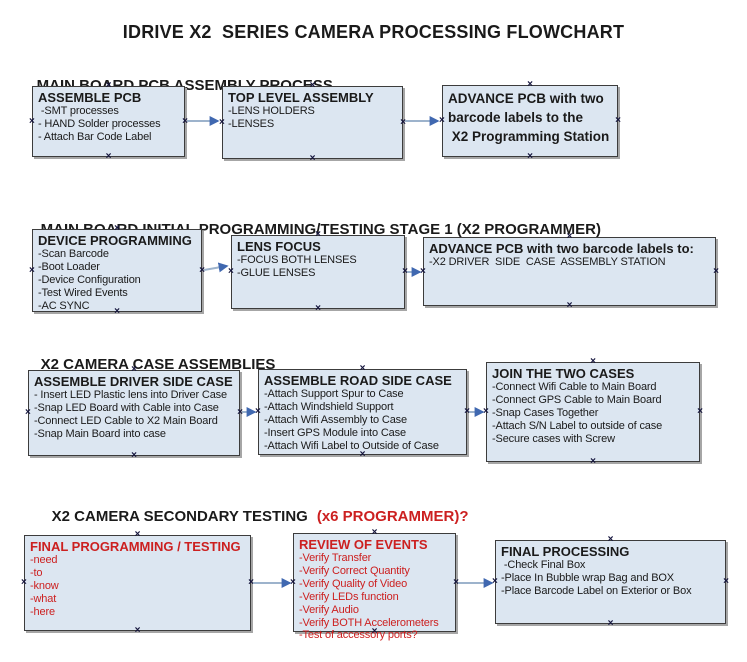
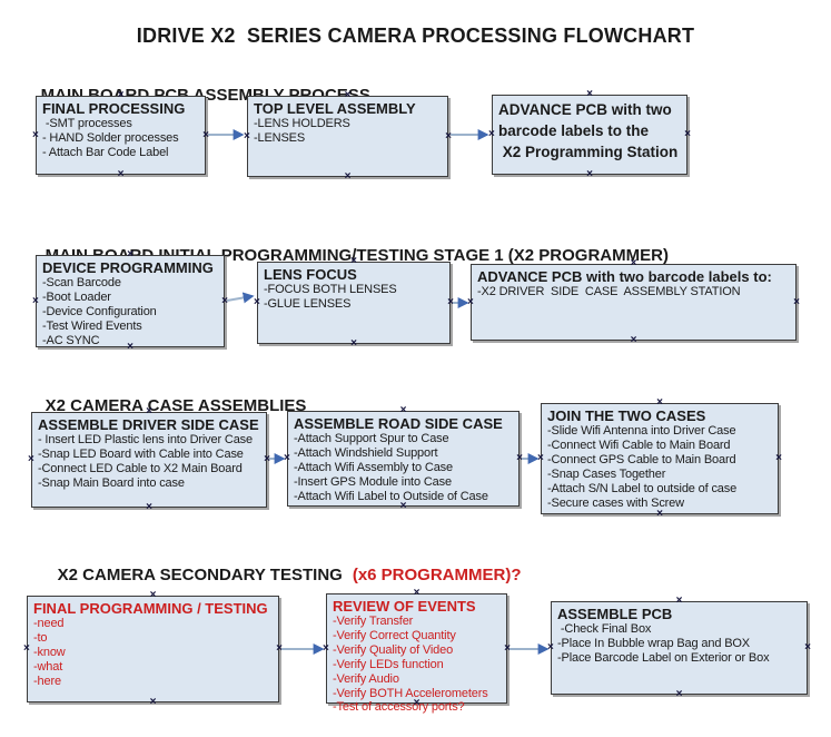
  IDRIVE X2 SERIES CAMERA PROCESSING FLOWCHART
- ASSEMBLE PCB
+ FINAL PROCESSING
  -SMT processes
  - HAND Solder processes
  - Attach Bar Code Label
  ×
  ×
  ×
  ×
  TOP LEVEL ASSEMBLY
  -LENS HOLDERS
  -LENSES
  ×
  ×
  ×
  ×
  ADVANCE PCB with two
  barcode labels to the
  X2 Programming Station
  ×
  ×
  ×
  ×
  PROGRAMMING/TESTING STAGE 1 (X2 PROGRAMMER)
  DEVICE PROGRAMMING
  -Scan Barcode
  -Boot Loader
  -Device Configuration
  -Test Wired Events
  -AC SYNC
  ×
  ×
  ×
  ×
  LENS FOCUS
  -FOCUS BOTH LENSES
  -GLUE LENSES
  ×
  ×
  ×
  ×
  ADVANCE PCB with two barcode labels to:
  -X2 DRIVER SIDE CASE ASSEMBLY STATION
  ×
  ×
  ×
  ×
  X2 CAMERA CASE ASSEMBLIES
  ASSEMBLE DRIVER SIDE CASE
  - Insert LED Plastic lens into Driver Case
  -Snap LED Board with Cable into Case
  -Connect LED Cable to X2 Main Board
  -Snap Main Board into case
  ×
  ×
  ×
  ×
  ASSEMBLE ROAD SIDE CASE
  -Attach Support Spur to Case
  -Attach Windshield Support
  -Attach Wifi Assembly to Case
  -Insert GPS Module into Case
  -Attach Wifi Label to Outside of Case
  ×
  ×
  ×
  ×
  JOIN THE TWO CASES
+ -Slide Wifi Antenna into Driver Case
  -Connect Wifi Cable to Main Board
  -Connect GPS Cable to Main Board
  -Snap Cases Together
  -Attach S/N Label to outside of case
  -Secure cases with Screw
  ×
  ×
  ×
  ×
  X2 CAMERA SECONDARY TESTING (x6 PROGRAMMER)?
  FINAL PROGRAMMING / TESTING
  -need
  -to
  -know
  -what
  -here
  ×
  ×
  ×
  ×
  REVIEW OF EVENTS
  -Verify Transfer
  -Verify Correct Quantity
  -Verify Quality of Video
  -Verify LEDs function
  -Verify Audio
  -Verify BOTH Accelerometers
  -Test of accessory ports?
  ×
  ×
  ×
  ×
- FINAL PROCESSING
+ ASSEMBLE PCB
  -Check Final Box
  -Place In Bubble wrap Bag and BOX
  -Place Barcode Label on Exterior or Box
  ×
  ×
  ×
  ×
